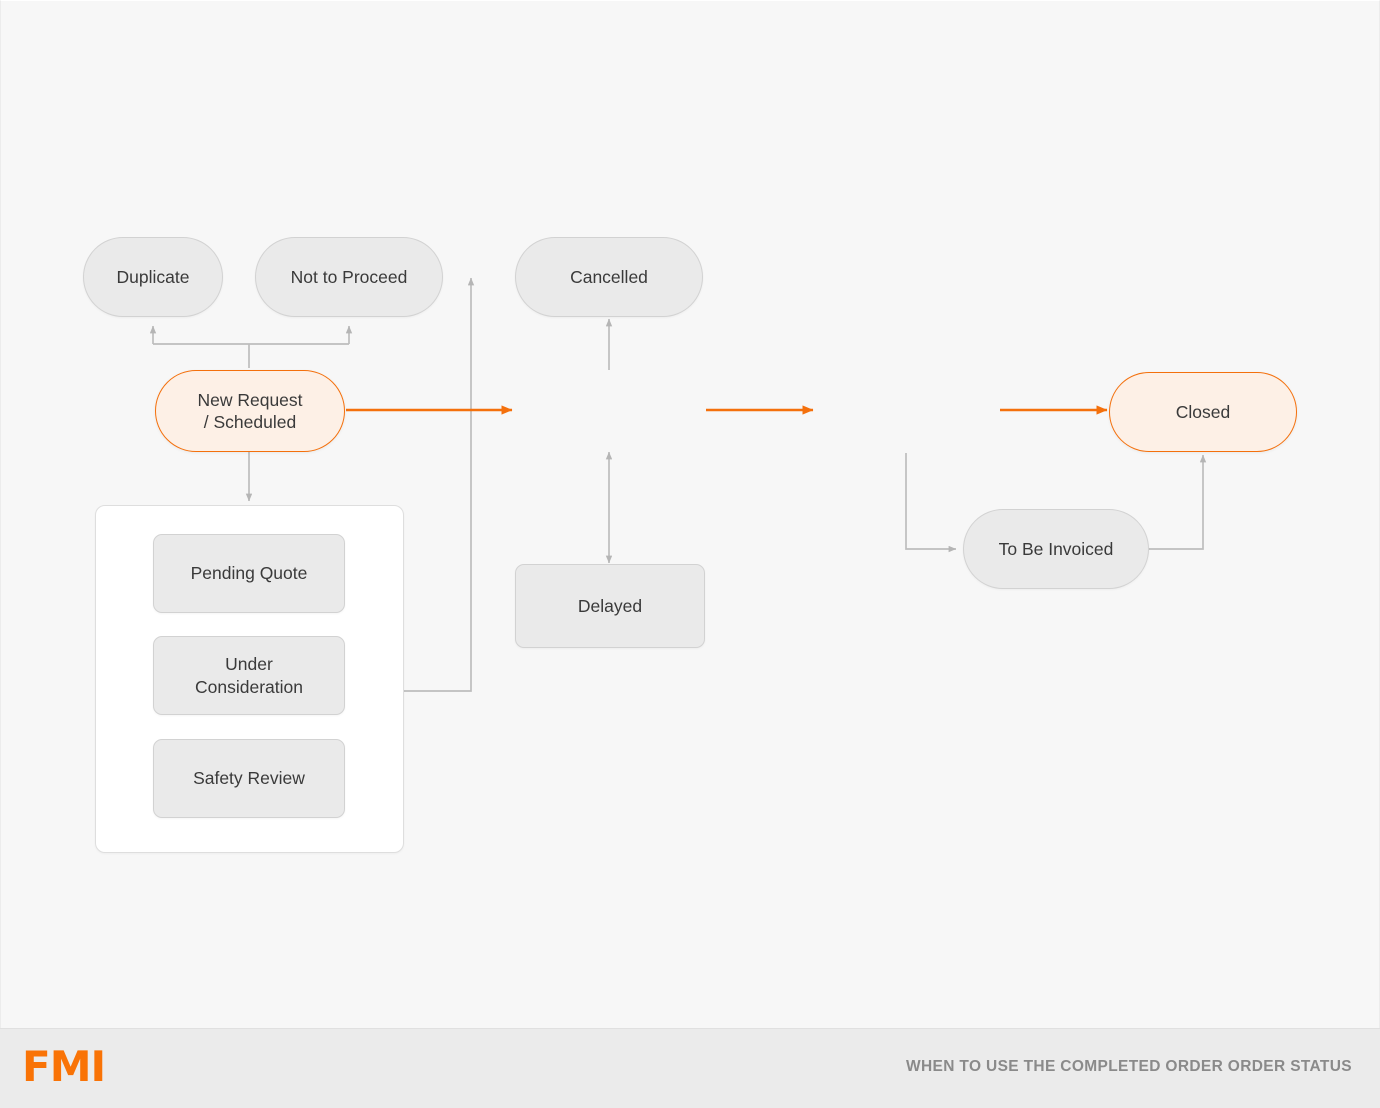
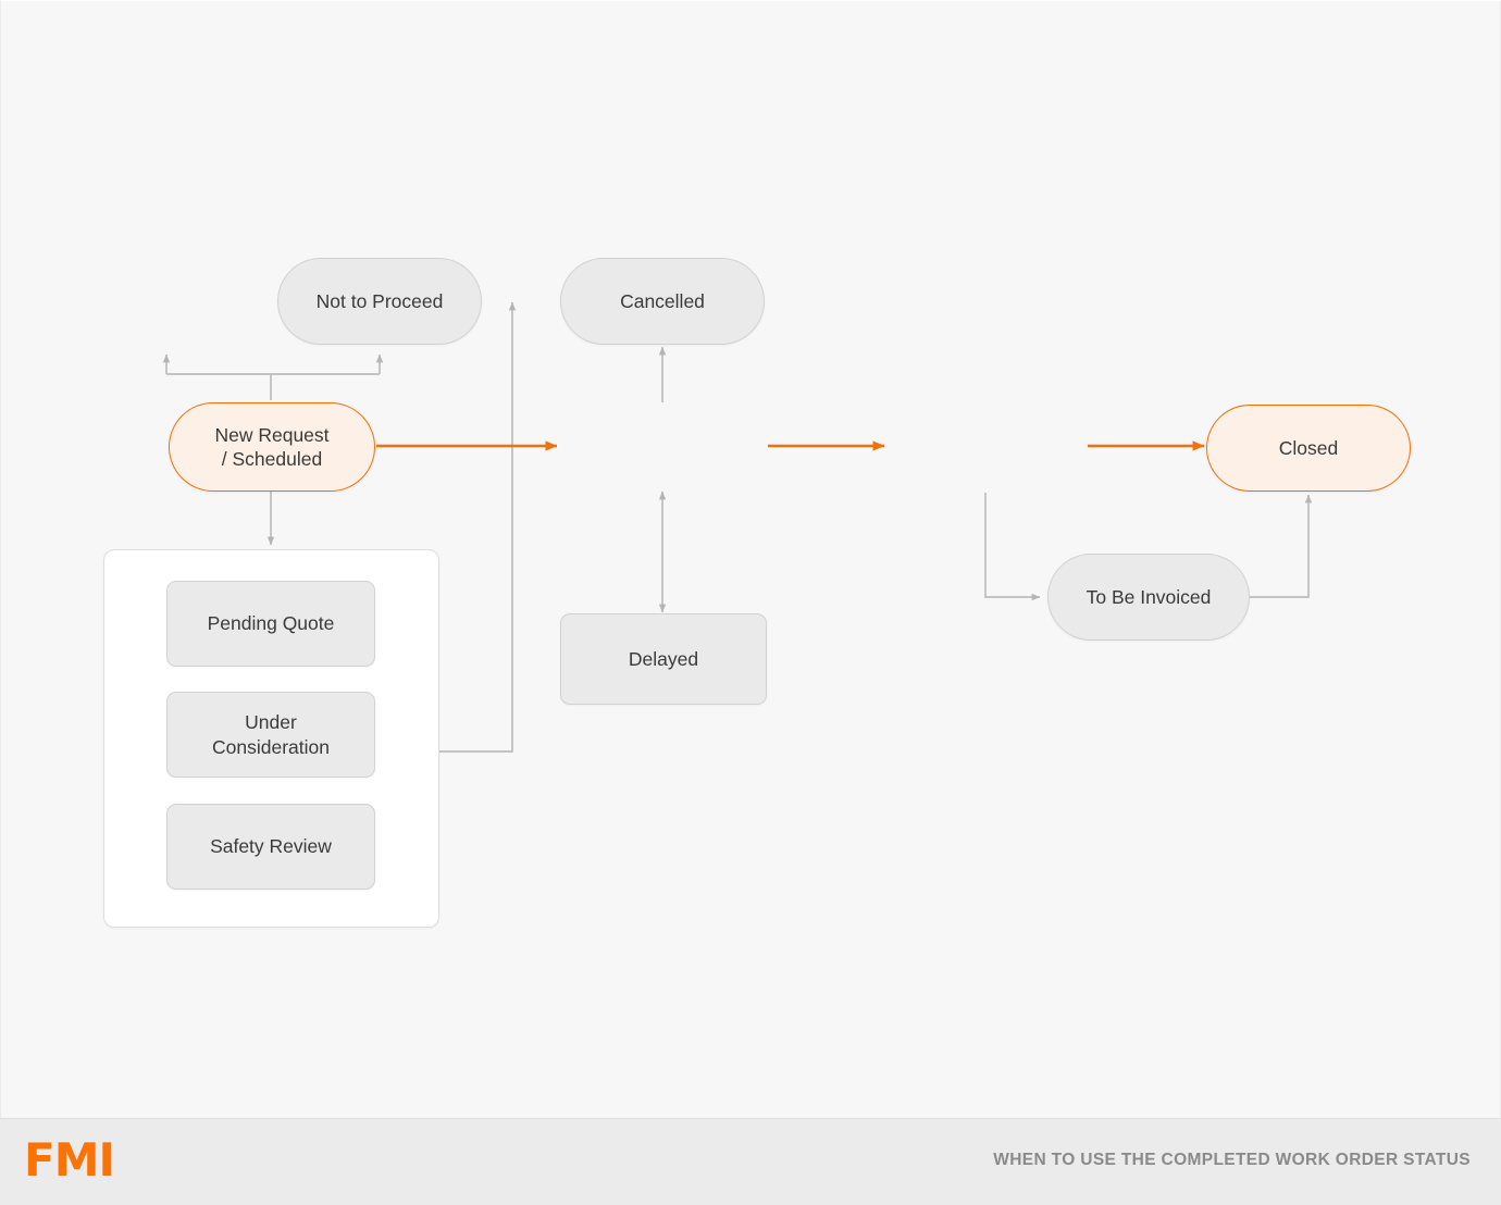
- Duplicate
  Not to Proceed
  Cancelled
  New Request
  / Scheduled
  Closed
  To Be Invoiced
  Delayed
  Pending Quote
  Under
  Consideration
  Safety Review
  FMI
- WHEN TO USE THE COMPLETED ORDER ORDER STATUS
+ WHEN TO USE THE COMPLETED WORK ORDER STATUS
